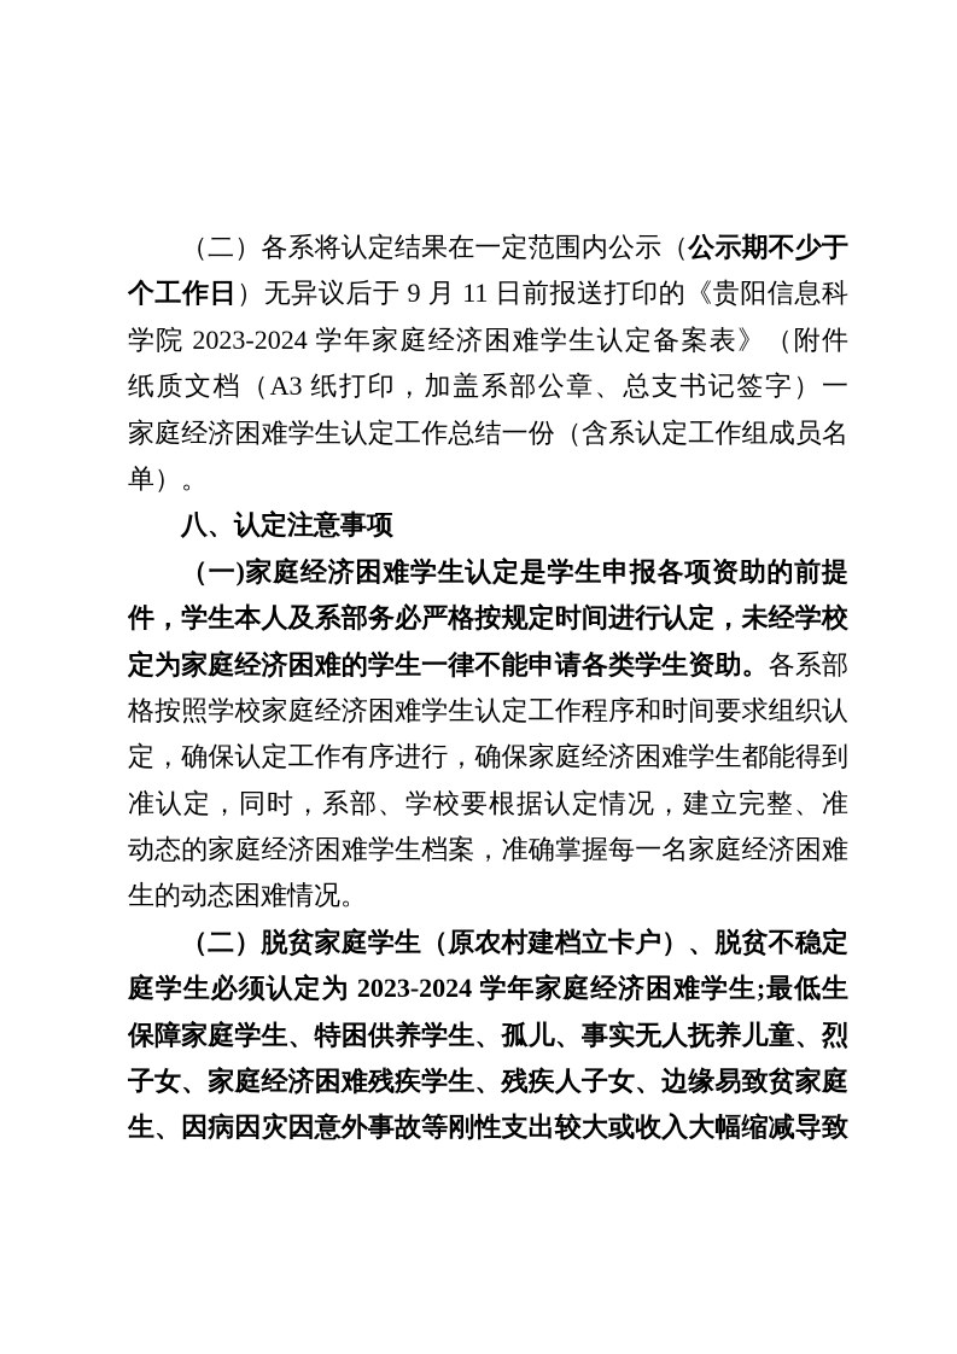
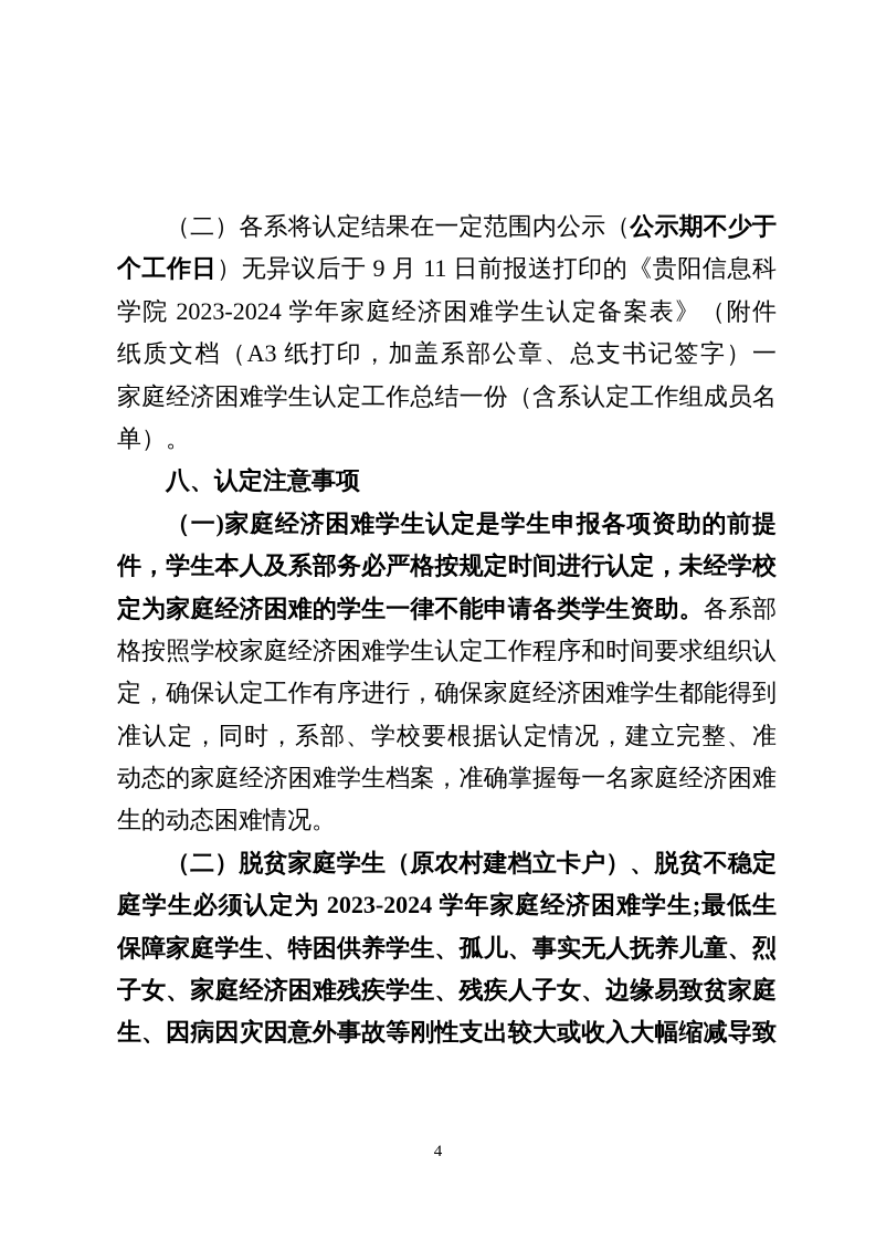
  （二）各系将认定结果在一定范围内公示（公示期不少于
  个工作日）无异议后于 9 月 11 日前报送打印的《贵阳信息科
  学院 2023-2024 学年家庭经济困难学生认定备案表》（附件
  纸质文档（A3 纸打印，加盖系部公章、总支书记签字）一
  家庭经济困难学生认定工作总结一份（含系认定工作组成员名
  单）。
  八、认定注意事项
  （一)家庭经济困难学生认定是学生申报各项资助的前提
  件，学生本人及系部务必严格按规定时间进行认定，未经学校
  定为家庭经济困难的学生一律不能申请各类学生资助。各系部
  格按照学校家庭经济困难学生认定工作程序和时间要求组织认
  定，确保认定工作有序进行，确保家庭经济困难学生都能得到
  准认定，同时，系部、学校要根据认定情况，建立完整、准
  动态的家庭经济困难学生档案，准确掌握每一名家庭经济困难
  生的动态困难情况。
  （二）脱贫家庭学生（原农村建档立卡户）、脱贫不稳定
  庭学生必须认定为 2023-2024 学年家庭经济困难学生;最低生
  保障家庭学生、特困供养学生、孤儿、事实无人抚养儿童、烈
  子女、家庭经济困难残疾学生、残疾人子女、边缘易致贫家庭
  生、因病因灾因意外事故等刚性支出较大或收入大幅缩减导致
+ 4
